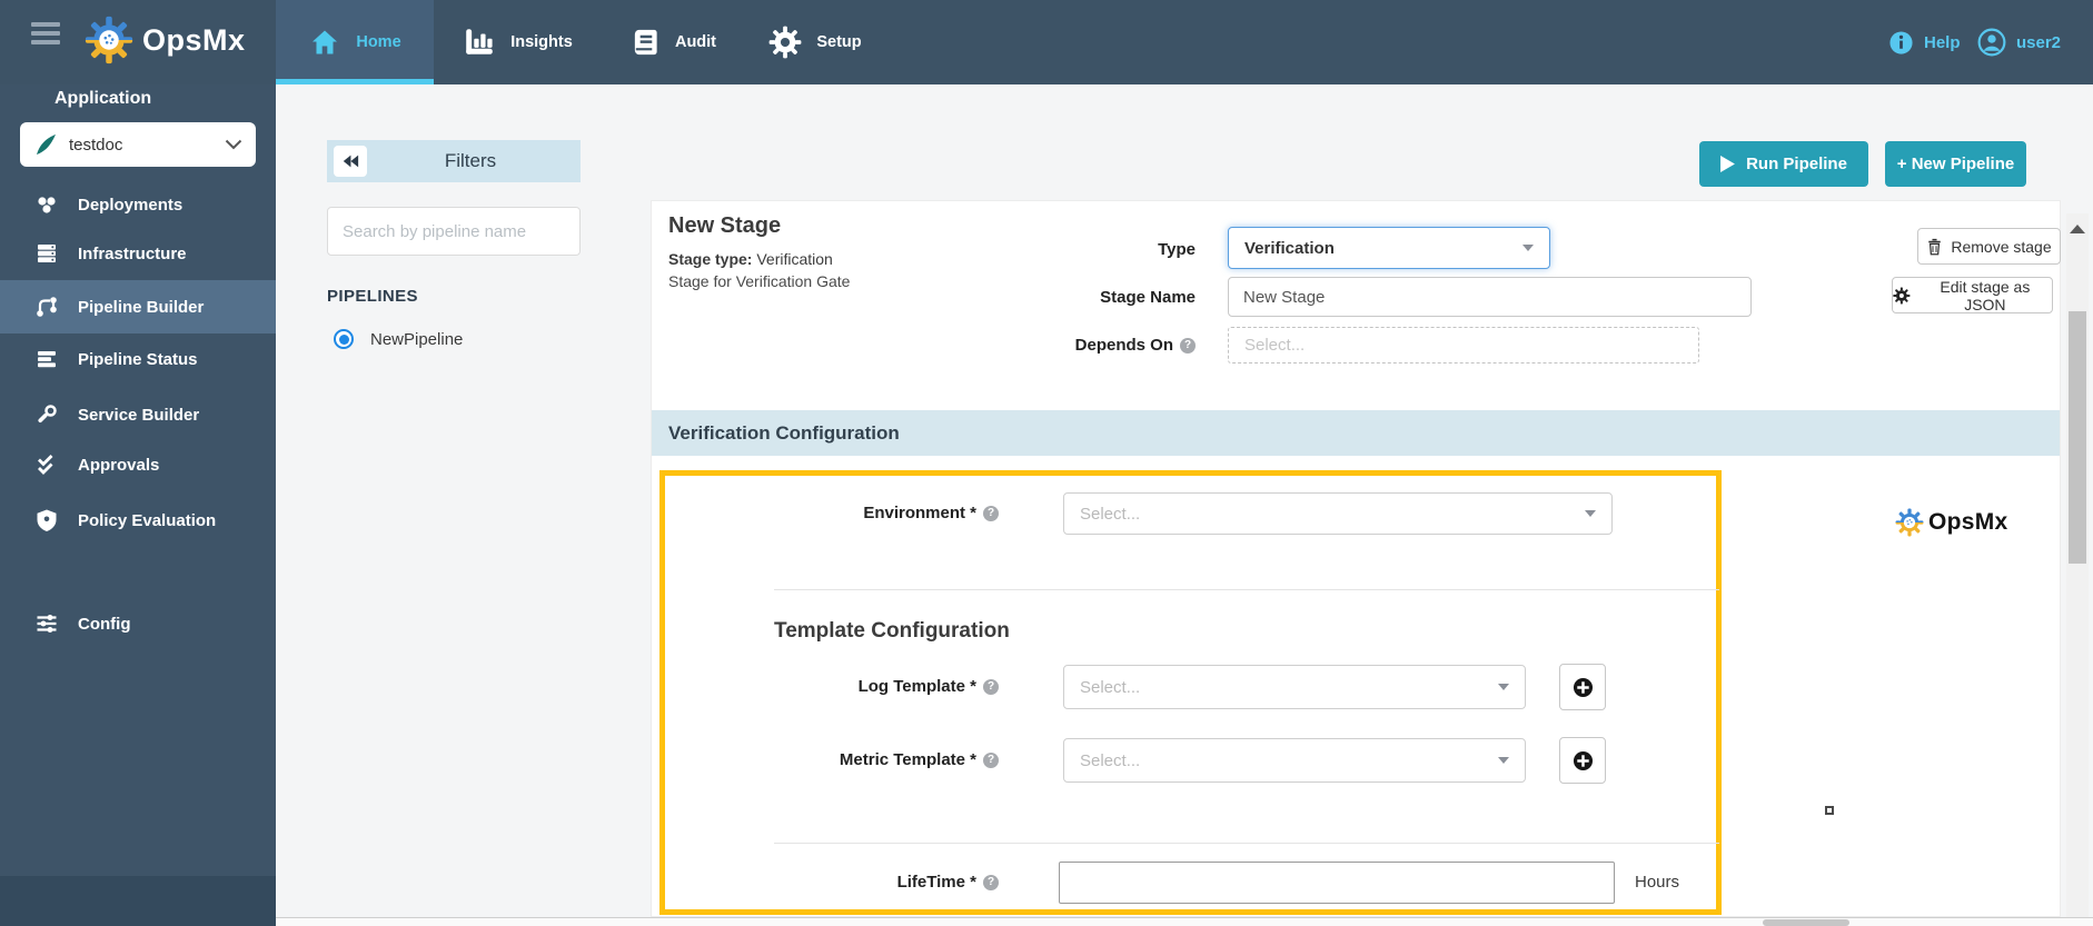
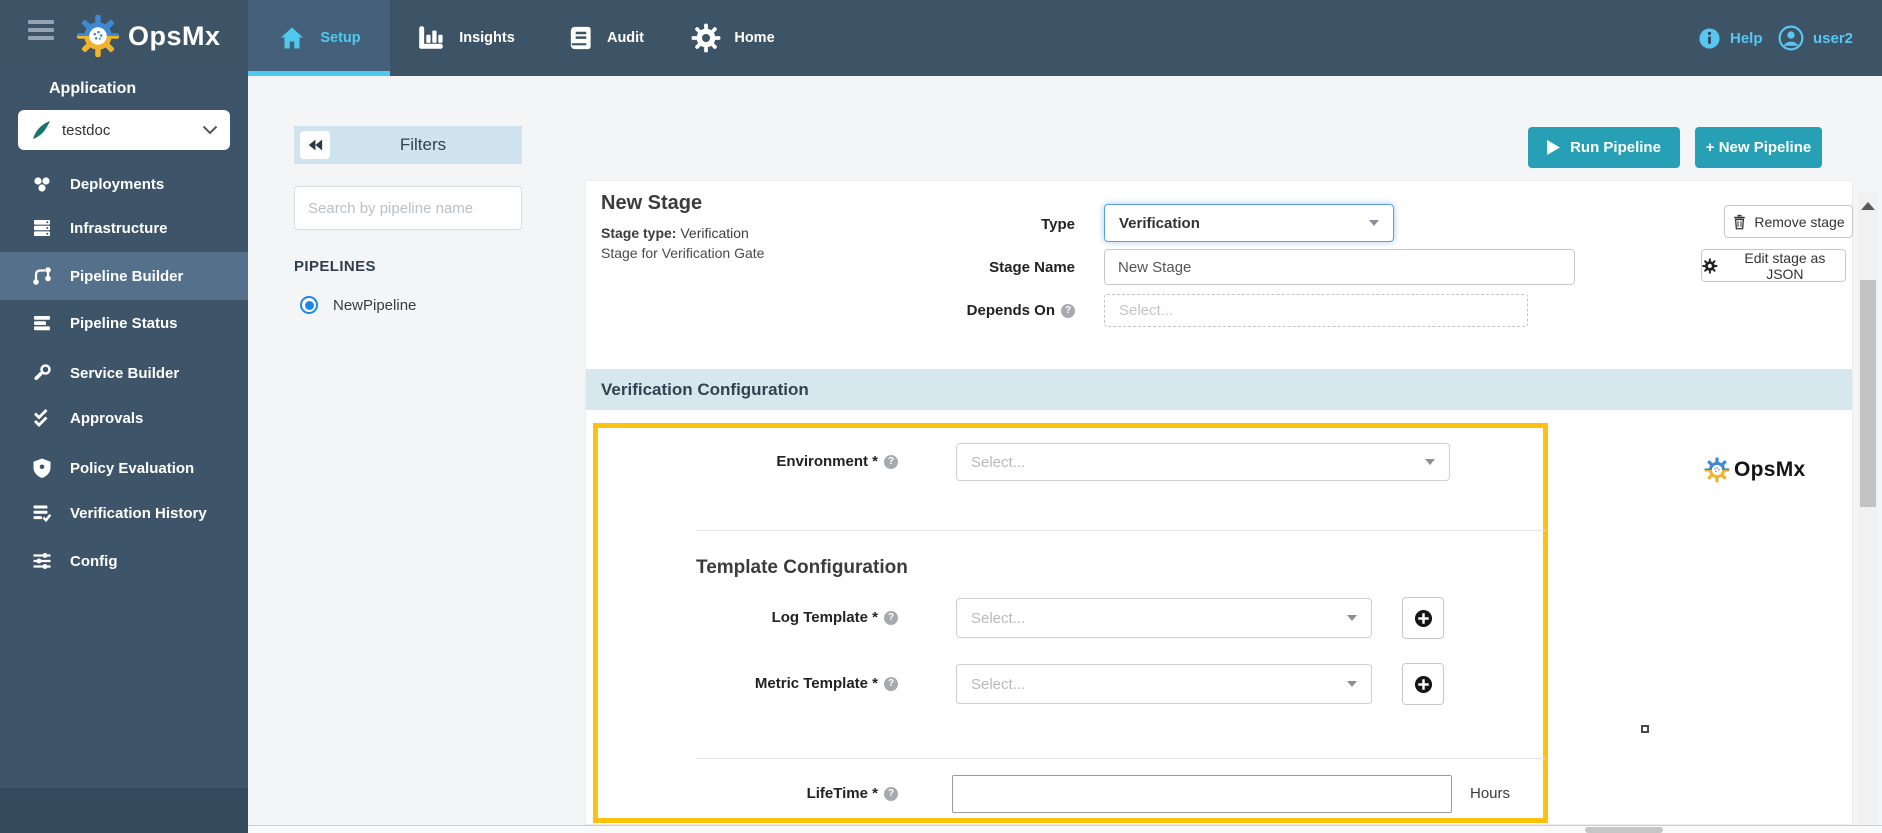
  OpsMx
- Home
+ Setup
  Insights
  Audit
- Setup
+ Home
  Help
  user2
  Application
  testdoc
  Deployments
  Infrastructure
  Pipeline Builder
  Pipeline Status
  Service Builder
  Approvals
  Policy Evaluation
+ Verification History
  Config
  Filters
  Search by pipeline name
  PIPELINES
  NewPipeline
  Run Pipeline
  + New Pipeline
  New Stage
  Stage type: Verification
  Stage for Verification Gate
  Type
  Verification
  Stage Name
  New Stage
  Depends On
  Select...
  Remove stage
  Edit stage as JSON
  Verification Configuration
  Environment *
  Select...
  Template Configuration
  Log Template *
  Select...
  Metric Template *
  Select...
  LifeTime *
  Hours
  OpsMx
